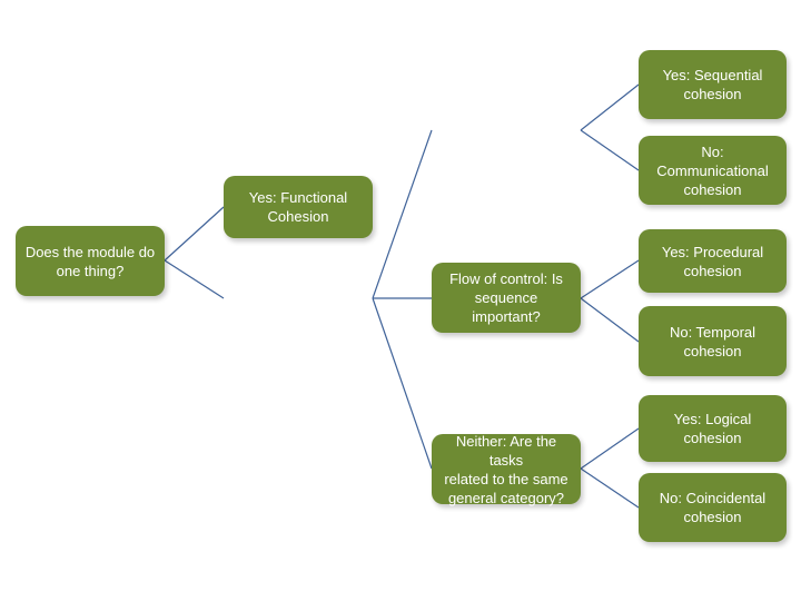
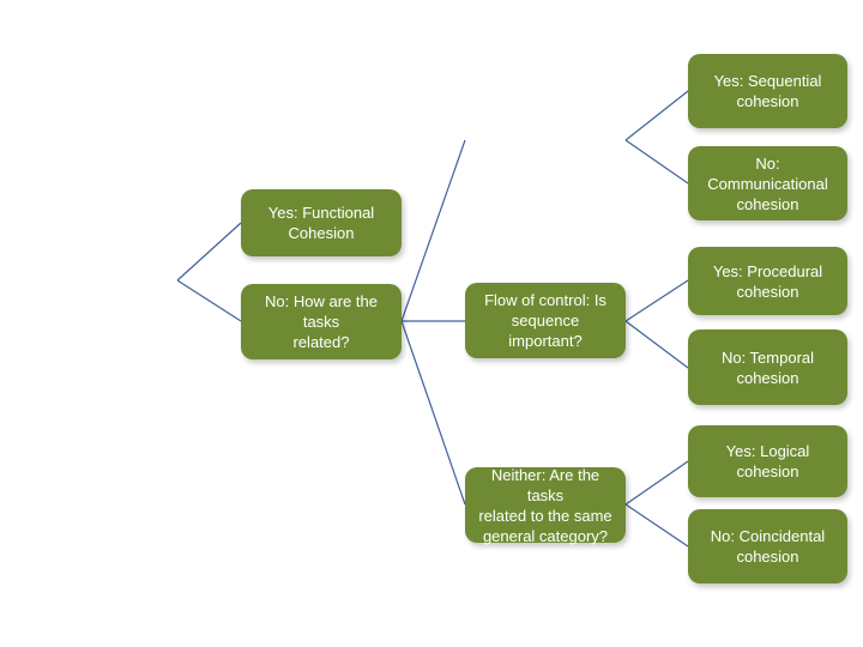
- Does the module do
- one thing?
  Yes: Functional
  Cohesion
+ No: How are the tasks
+ related?
  Flow of control: Is
  sequence important?
  Neither: Are the tasks
  related to the same
  general category?
  Yes: Sequential
  cohesion
  No: Communicational
  cohesion
  Yes: Procedural
  cohesion
  No: Temporal
  cohesion
  Yes: Logical cohesion
  No: Coincidental
  cohesion
